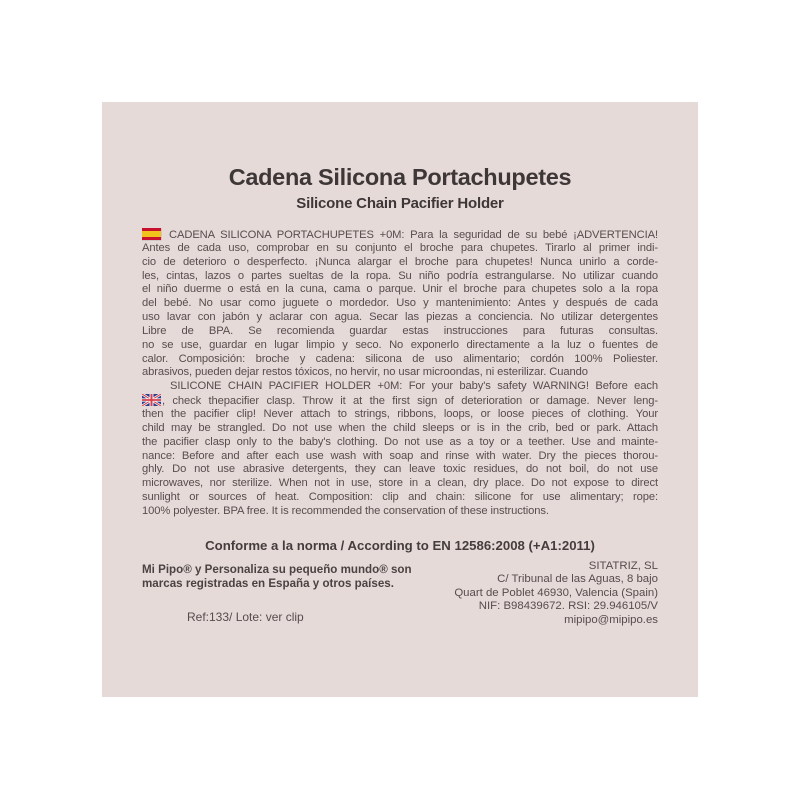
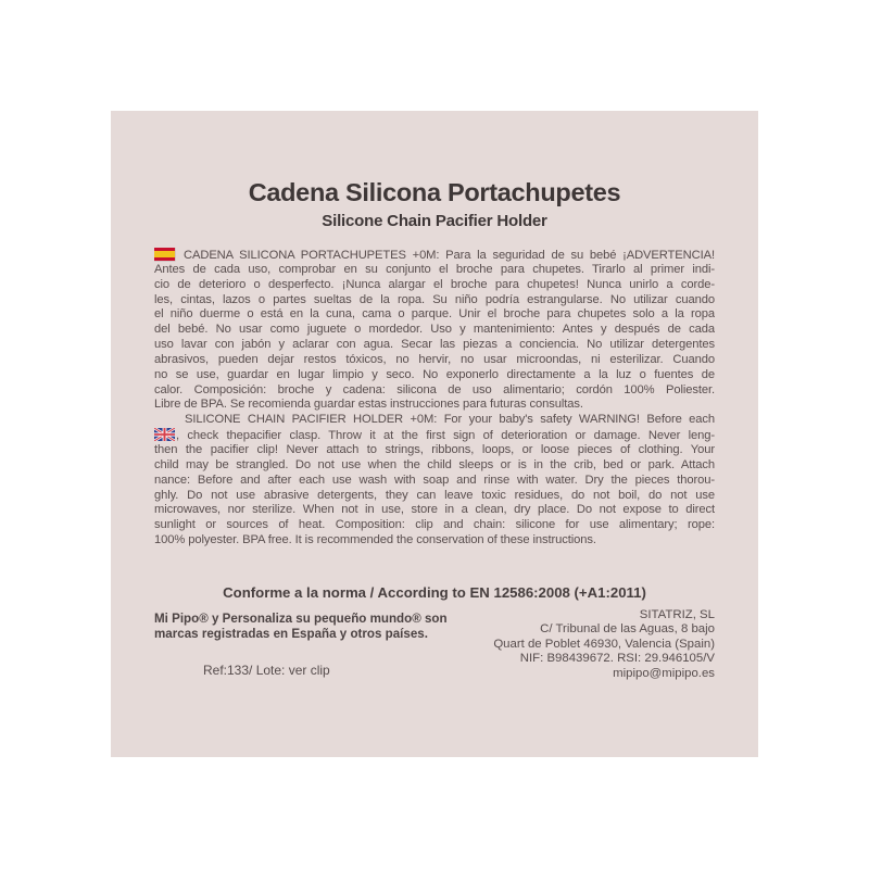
  Cadena Silicona Portachupetes
  Silicone Chain Pacifier Holder
  CADENA SILICONA PORTACHUPETES +0M: Para la seguridad de su bebé ¡ADVERTENCIA!
  Antes de cada uso, comprobar en su conjunto el broche para chupetes. Tirarlo al primer indi-
  cio de deterioro o desperfecto. ¡Nunca alargar el broche para chupetes! Nunca unirlo a corde-
  les, cintas, lazos o partes sueltas de la ropa. Su niño podría estrangularse. No utilizar cuando
  el niño duerme o está en la cuna, cama o parque. Unir el broche para chupetes solo a la ropa
  del bebé. No usar como juguete o mordedor. Uso y mantenimiento: Antes y después de cada
  uso lavar con jabón y aclarar con agua. Secar las piezas a conciencia. No utilizar detergentes
- Libre de BPA. Se recomienda guardar estas instrucciones para futuras consultas.
+ abrasivos, pueden dejar restos tóxicos, no hervir, no usar microondas, ni esterilizar. Cuando
  no se use, guardar en lugar limpio y seco. No exponerlo directamente a la luz o fuentes de
  calor. Composición: broche y cadena: silicona de uso alimentario; cordón 100% Poliester.
- abrasivos, pueden dejar restos tóxicos, no hervir, no usar microondas, ni esterilizar. Cuando
+ Libre de BPA. Se recomienda guardar estas instrucciones para futuras consultas.
  SILICONE CHAIN PACIFIER HOLDER +0M: For your baby's safety WARNING! Before each
  , check thepacifier clasp. Throw it at the first sign of deterioration or damage. Never leng-
  then the pacifier clip! Never attach to strings, ribbons, loops, or loose pieces of clothing. Your
  child may be strangled. Do not use when the child sleeps or is in the crib, bed or park. Attach
- the pacifier clasp only to the baby's clothing. Do not use as a toy or a teether. Use and mainte-
  nance: Before and after each use wash with soap and rinse with water. Dry the pieces thorou-
  ghly. Do not use abrasive detergents, they can leave toxic residues, do not boil, do not use
  microwaves, nor sterilize. When not in use, store in a clean, dry place. Do not expose to direct
  sunlight or sources of heat. Composition: clip and chain: silicone for use alimentary; rope:
  100% polyester. BPA free. It is recommended the conservation of these instructions.
  Conforme a la norma / According to EN 12586:2008 (+A1:2011)
  Mi Pipo® y Personaliza su pequeño mundo® son
  marcas registradas en España y otros países.
  SITATRIZ, SL
  C/ Tribunal de las Aguas, 8 bajo
  Quart de Poblet 46930, Valencia (Spain)
  NIF: B98439672. RSI: 29.946105/V
  mipipo@mipipo.es
  Ref:133/ Lote: ver clip
